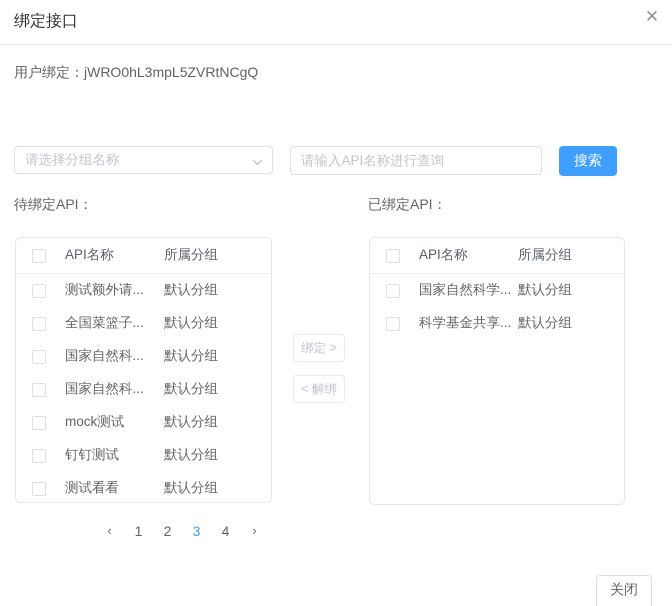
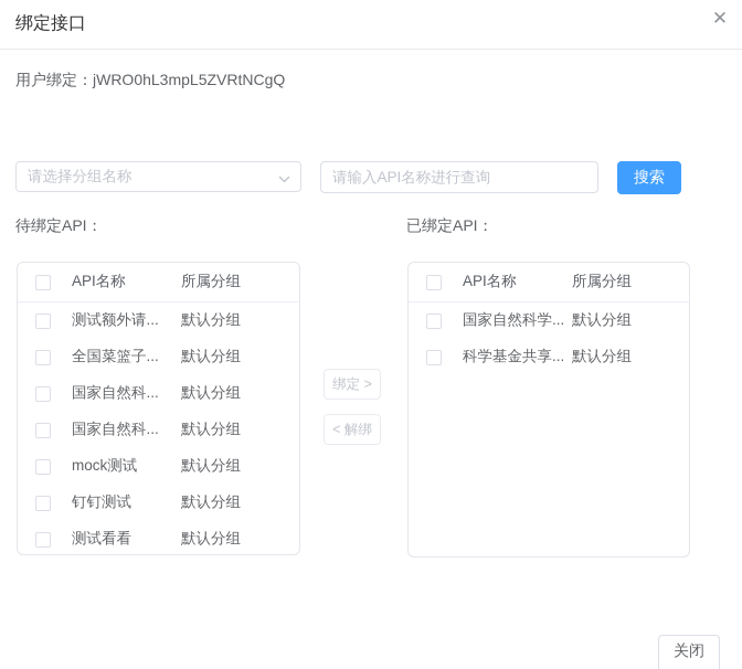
  绑定接口
  ✕
  用户绑定：jWRO0hL3mpL5ZVRtNCgQ
  请选择分组名称
  请输入API名称进行查询
  搜索
  待绑定API：
  已绑定API：
  API名称
  所属分组
  测试额外请...
  默认分组
  全国菜篮子...
  默认分组
  国家自然科...
  默认分组
  国家自然科...
  默认分组
  mock测试
  默认分组
  钉钉测试
  默认分组
  测试看看
  默认分组
  绑定 >
  < 解绑
  API名称
  所属分组
  国家自然科学...
  默认分组
  科学基金共享...
  默认分组
- ‹
- 1
- 2
- 3
- 4
- ›
  关闭
